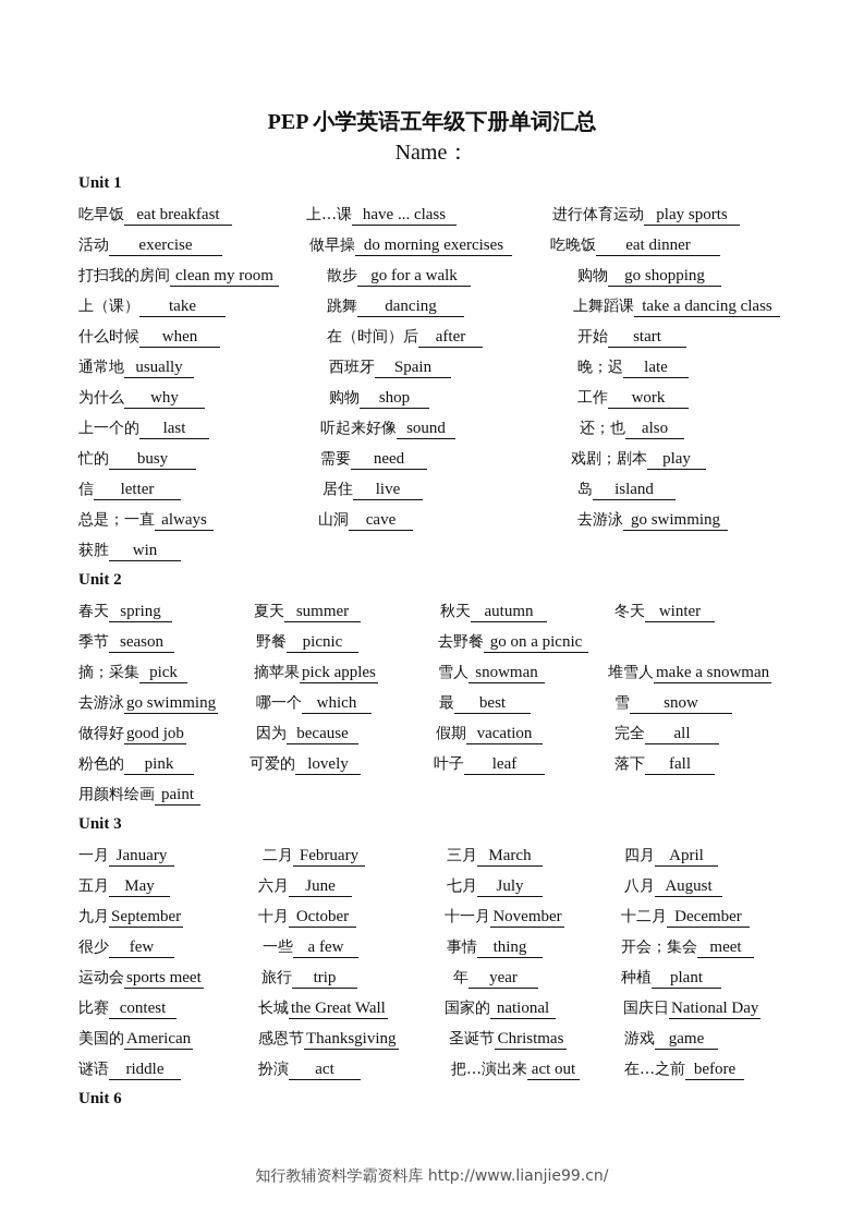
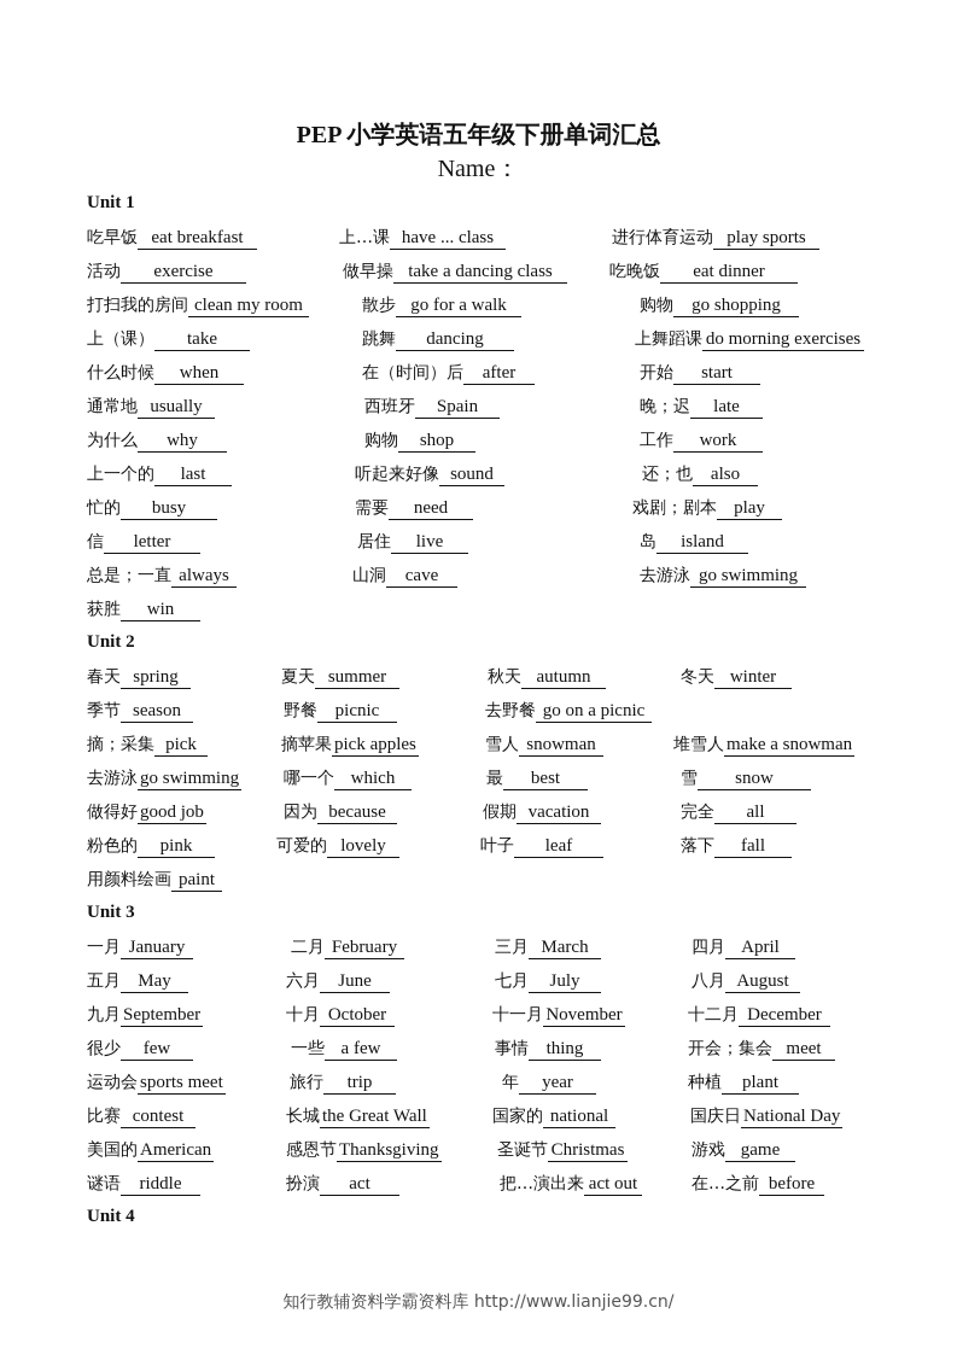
  PEP 小学英语五年级下册单词汇总
  Name：
  Unit 1
  吃早饭 eat breakfast
  上…课 have ... class
  进行体育运动 play sports
  活动 exercise
- 做早操 do morning exercises
+ 做早操 take a dancing class
  吃晚饭 eat dinner
  打扫我的房间 clean my room
  散步 go for a walk
  购物 go shopping
  上（课） take
  跳舞 dancing
- 上舞蹈课 take a dancing class
+ 上舞蹈课 do morning exercises
  什么时候 when
  在（时间）后 after
  开始 start
  通常地 usually
  西班牙 Spain
  晚；迟 late
  为什么 why
  购物 shop
  工作 work
  上一个的 last
  听起来好像 sound
  还；也 also
  忙的 busy
  需要 need
  戏剧；剧本 play
  信 letter
  居住 live
  岛 island
  总是；一直 always
  山洞 cave
  去游泳 go swimming
  获胜 win
  Unit 2
  春天 spring
  夏天 summer
  秋天 autumn
  冬天 winter
  季节 season
  野餐 picnic
  去野餐 go on a picnic
  摘；采集 pick
  摘苹果 pick apples
  雪人 snowman
  堆雪人 make a snowman
  去游泳 go swimming
  哪一个 which
  最 best
  雪 snow
  做得好 good job
  因为 because
  假期 vacation
  完全 all
  粉色的 pink
  可爱的 lovely
  叶子 leaf
  落下 fall
  用颜料绘画 paint
  Unit 3
  一月 January
  二月 February
  三月 March
  四月 April
  五月 May
  六月 June
  七月 July
  八月 August
  九月 September
  十月 October
  十一月 November
  十二月 December
  很少 few
  一些 a few
  事情 thing
  开会；集会 meet
  运动会 sports meet
  旅行 trip
  年 year
  种植 plant
  比赛 contest
  长城 the Great Wall
  国家的 national
  国庆日 National Day
  美国的 American
  感恩节 Thanksgiving
  圣诞节 Christmas
  游戏 game
  谜语 riddle
  扮演 act
  把…演出来 act out
  在…之前 before
- Unit 6
+ Unit 4
  知行教辅资料学霸资料库 http://www.lianjie99.cn/
